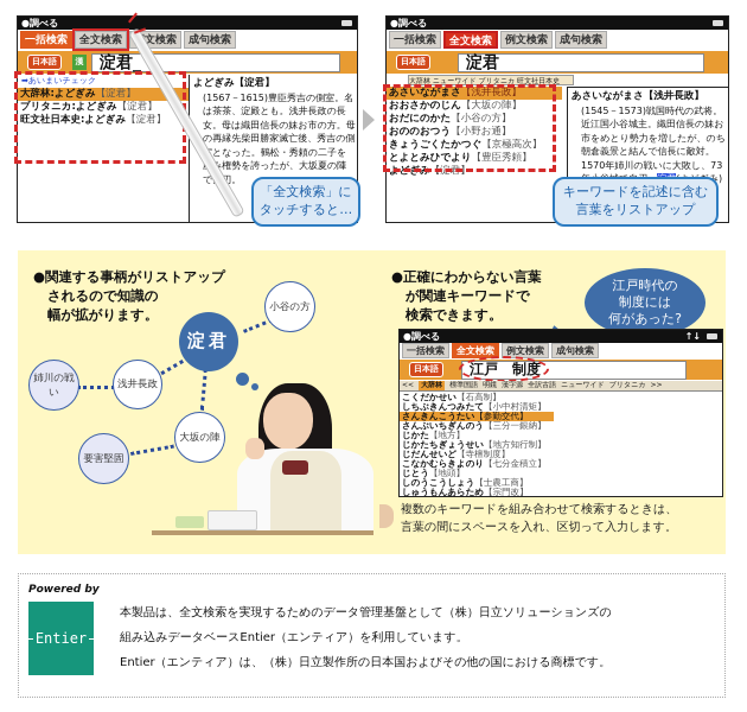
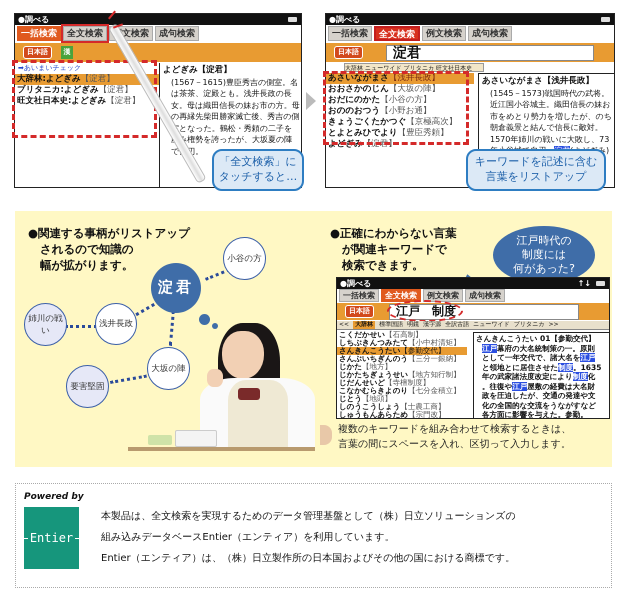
  ●調べる
  一括検索
  全文検索
  文検索
  成句検索
  日本語
  漢
- 淀君_
  ➡あいまいチェック
  大辞林:よどぎみ【淀君】
  ブリタニカ:よどぎみ【淀君】
  旺文社日本史:よどぎみ【淀君】
  よどぎみ【淀君】
  (1567－1615)豊臣秀吉の側室。名は茶茶、淀殿とも。浅井長政の長女。母は織田信長の妹お市の方。母の再縁先柴田勝家滅亡後、秀吉の側となった。鶴松・秀頼の二子を権勢を誇ったが、大坂夏の陣で刃。
  「全文検索」に
  タッチすると…
  ●調べる
  一括検索
  全文検索
  例文検索
  成句検索
  日本語
  淀君
  あさいながまさ【浅井長政】
  おおさかのじん【大坂の陣】
  おだにのかた【小谷の方】
  おののおつう【小野お通】
  きょうごくたかつぐ【京極高次】
  とよとみひでより【豊臣秀頼】
  よどぎみ【淀君】
  あさいながまさ【浅井長政】
  (1545－1573)戦国時代の武将。近江国小谷城主。織田信長の妹お市をめとり勢力を増したが、のち朝倉義景と結んで信長に敵対。1570年姉川の戦いに大敗し、73)
  キーワードを記述に含む
  言葉をリストアップ
  ●関連する事柄がリストアップ
  されるので知識の
  幅が拡がります。
  淀君
  小谷の方
  浅井長政
  姉川の戦い
  大坂の陣
  要害堅固
  ●正確にわからない言葉
  が関連キーワードで
  検索できます。
  江戸時代の
  制度には
  何があった?
  ●調べる
  ↑↓
  一括検索
  全文検索
  例文検索
  成句検索
  日本語
  江戸 制度
  こくだかせい【石高制】
  しちぶきんつみたて【小中村清矩】
  さんきんこうたい【参勤交代】
  さんぶいちぎんのう【三分一銀納】
  じかた【地方】
  じかたちぎょうせい【地方知行制】
  じだんせいど【寺檀制度】
  こなかむらきよのり【七分金積立】
  じとう【地頭】
  しのうこうしょう【士農工商】
  しゅうもんあらため【宗門改】
+ さんきんこうたい 01【参勤交代】
+ 江戸幕府の大名統制策の一。原則
+ として一年交代で、諸大名を江戸
+ と領地とに居住させた制度。1635
+ 年の武家諸法度改定により制度化
+ 。往復や江戸屋敷の経費は大名財
+ 政を圧迫したが、交通の発達や文
+ 化の全国的な交流をうながすなど
+ 各方面に影響を与えた。参勤。
  複数のキーワードを組み合わせて検索するときは、
  言葉の間にスペースを入れ、区切って入力します。
  Powered by
  Entier
  本製品は、全文検索を実現するためのデータ管理基盤として（株）日立ソリューションズの
  組み込みデータベースEntier（エンティア）を利用しています。
  Entier（エンティア）は、（株）日立製作所の日本国およびその他の国における商標です。
